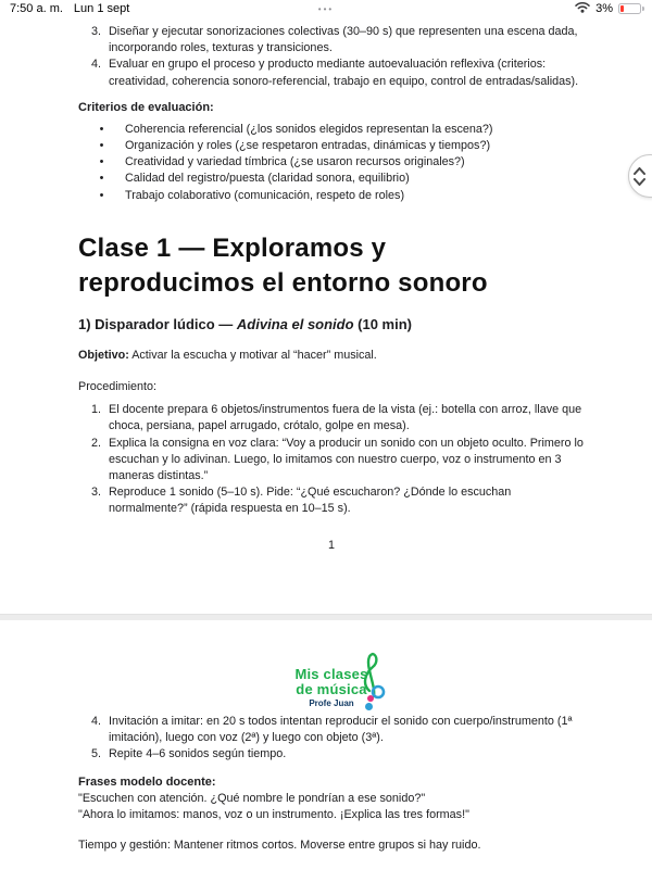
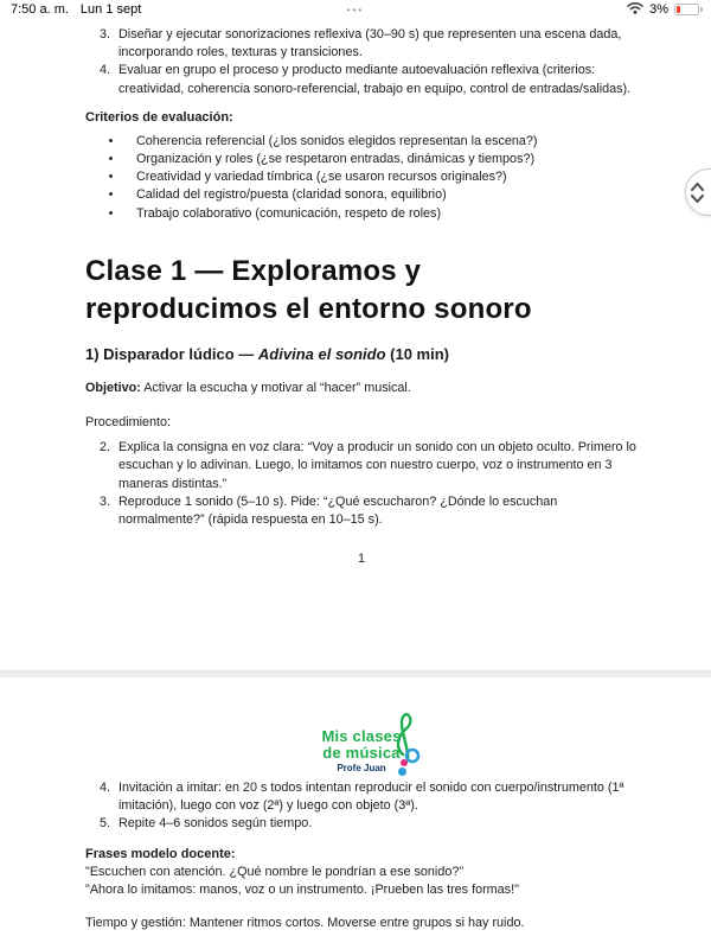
  7:50 a. m.
  Lun 1 sept
  •••
  3%
  3.
- Diseñar y ejecutar sonorizaciones colectivas (30–90 s) que representen una escena dada, incorporando roles, texturas y transiciones.
+ Diseñar y ejecutar sonorizaciones reflexiva (30–90 s) que representen una escena dada, incorporando roles, texturas y transiciones.
  4.
  Evaluar en grupo el proceso y producto mediante autoevaluación reflexiva (criterios: creatividad, coherencia sonoro-referencial, trabajo en equipo, control de entradas/salidas).
  Criterios de evaluación:
  •
  Coherencia referencial (¿los sonidos elegidos representan la escena?)
  •
  Organización y roles (¿se respetaron entradas, dinámicas y tiempos?)
  •
  Creatividad y variedad tímbrica (¿se usaron recursos originales?)
  •
  Calidad del registro/puesta (claridad sonora, equilibrio)
  •
  Trabajo colaborativo (comunicación, respeto de roles)
  Clase 1 — Exploramos y reproducimos el entorno sonoro
  1) Disparador lúdico — Adivina el sonido (10 min)
  Objetivo: Activar la escucha y motivar al “hacer” musical.
  Procedimiento:
- 1.
- El docente prepara 6 objetos/instrumentos fuera de la vista (ej.: botella con arroz, llave que choca, persiana, papel arrugado, crótalo, golpe en mesa).
  2.
  Explica la consigna en voz clara: “Voy a producir un sonido con un objeto oculto. Primero lo escuchan y lo adivinan. Luego, lo imitamos con nuestro cuerpo, voz o instrumento en 3 maneras distintas.”
  3.
  Reproduce 1 sonido (5–10 s). Pide: “¿Qué escucharon? ¿Dónde lo escuchan normalmente?” (rápida respuesta en 10–15 s).
  1
  Mis clases
  de música
  Profe Juan
  4.
  Invitación a imitar: en 20 s todos intentan reproducir el sonido con cuerpo/instrumento (1ª imitación), luego con voz (2ª) y luego con objeto (3ª).
  5.
  Repite 4–6 sonidos según tiempo.
  Frases modelo docente:
  "Escuchen con atención. ¿Qué nombre le pondrían a ese sonido?"
- "Ahora lo imitamos: manos, voz o un instrumento. ¡Explica las tres formas!"
+ "Ahora lo imitamos: manos, voz o un instrumento. ¡Prueben las tres formas!"
  Tiempo y gestión: Mantener ritmos cortos. Moverse entre grupos si hay ruido.
